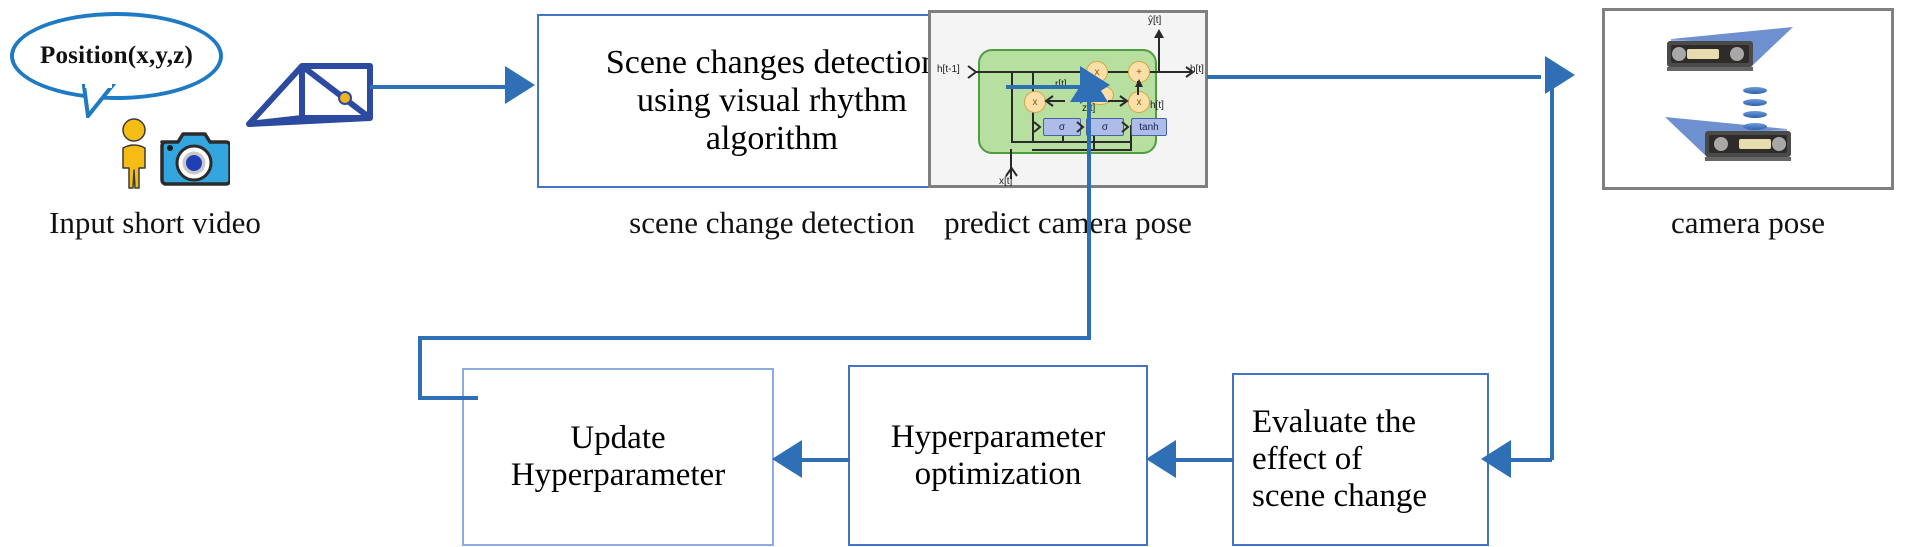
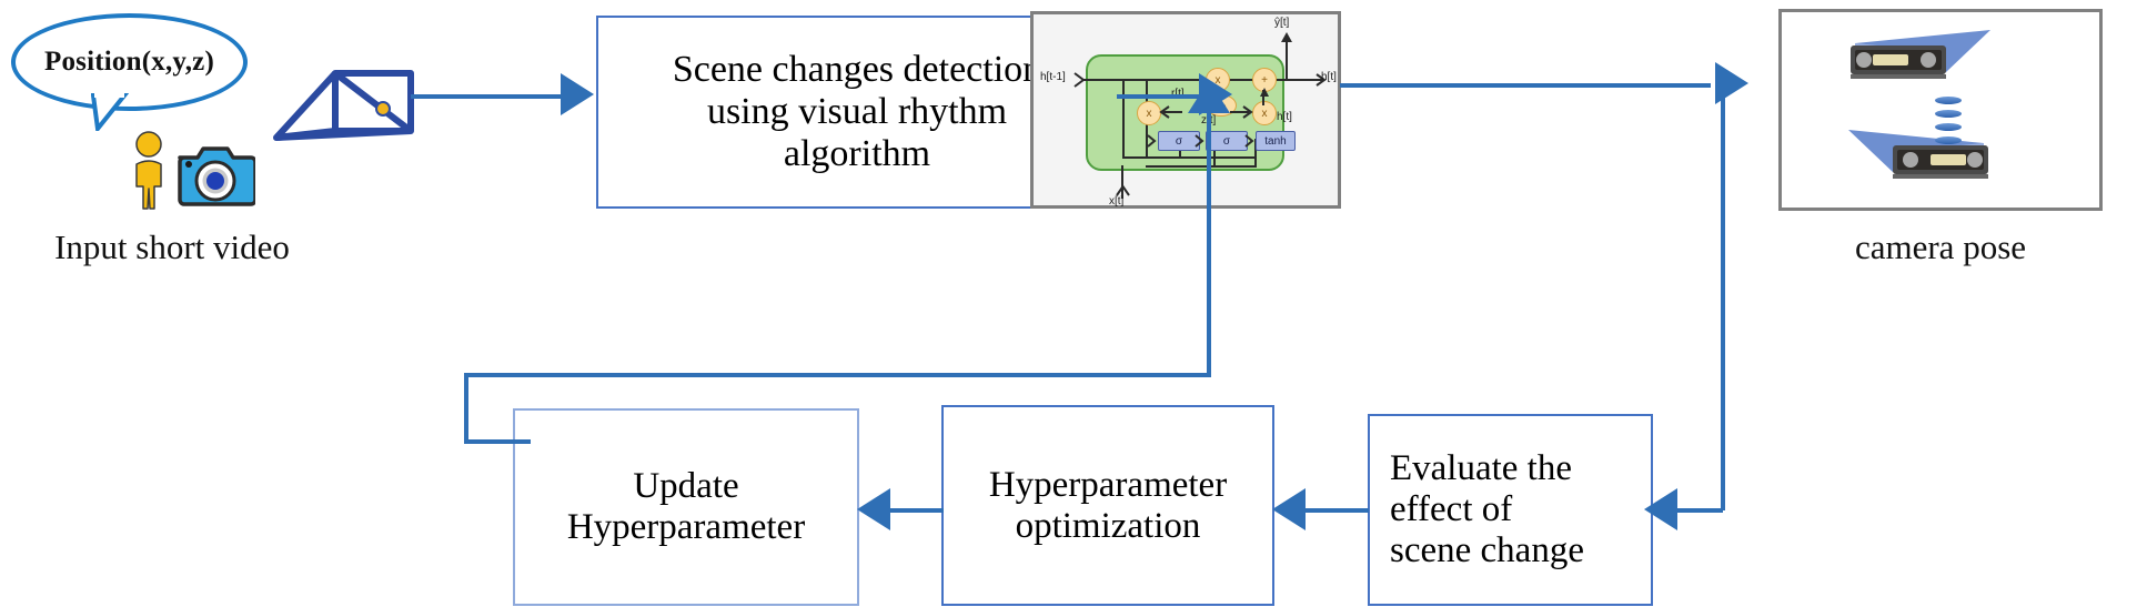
  Position(x,y,z)
  Scene changes detectio
  using visual rhythm
  algorithm
  h[t-1]
  h[t]
  ŷ[t]
  x[t]
  σ
  σ
  tanh
  x
  1-
  x
  x
  +
  r[t]
  z[t]
  h[t]
  Input short video
- scene change detection
- predict camera pose
  camera pose
  Evaluate the
  effect of
  scene change
  Hyperparameter
  optimization
  Update
  Hyperparameter
